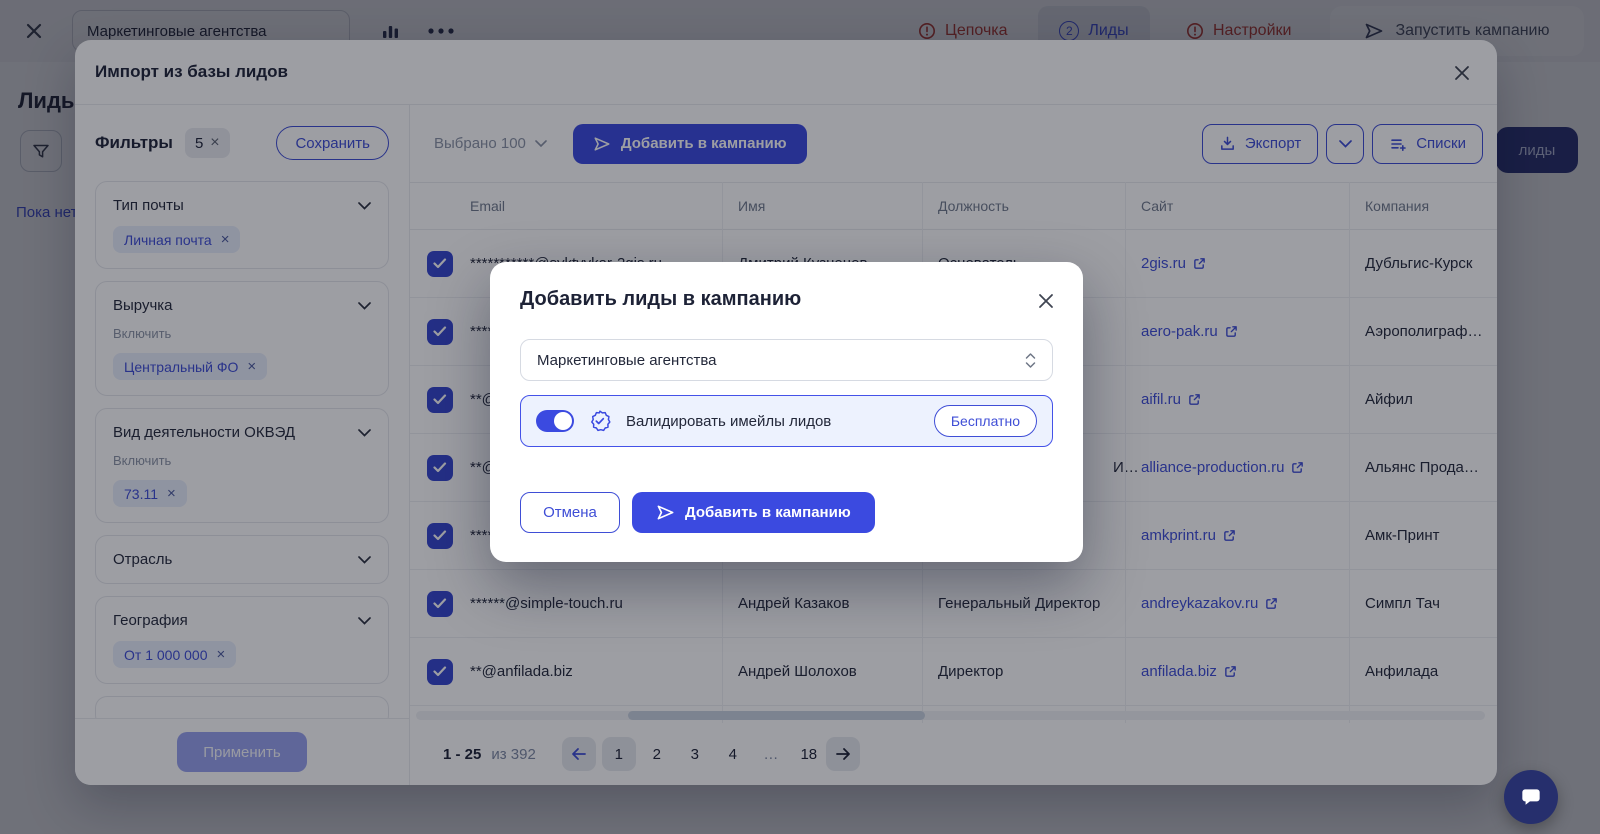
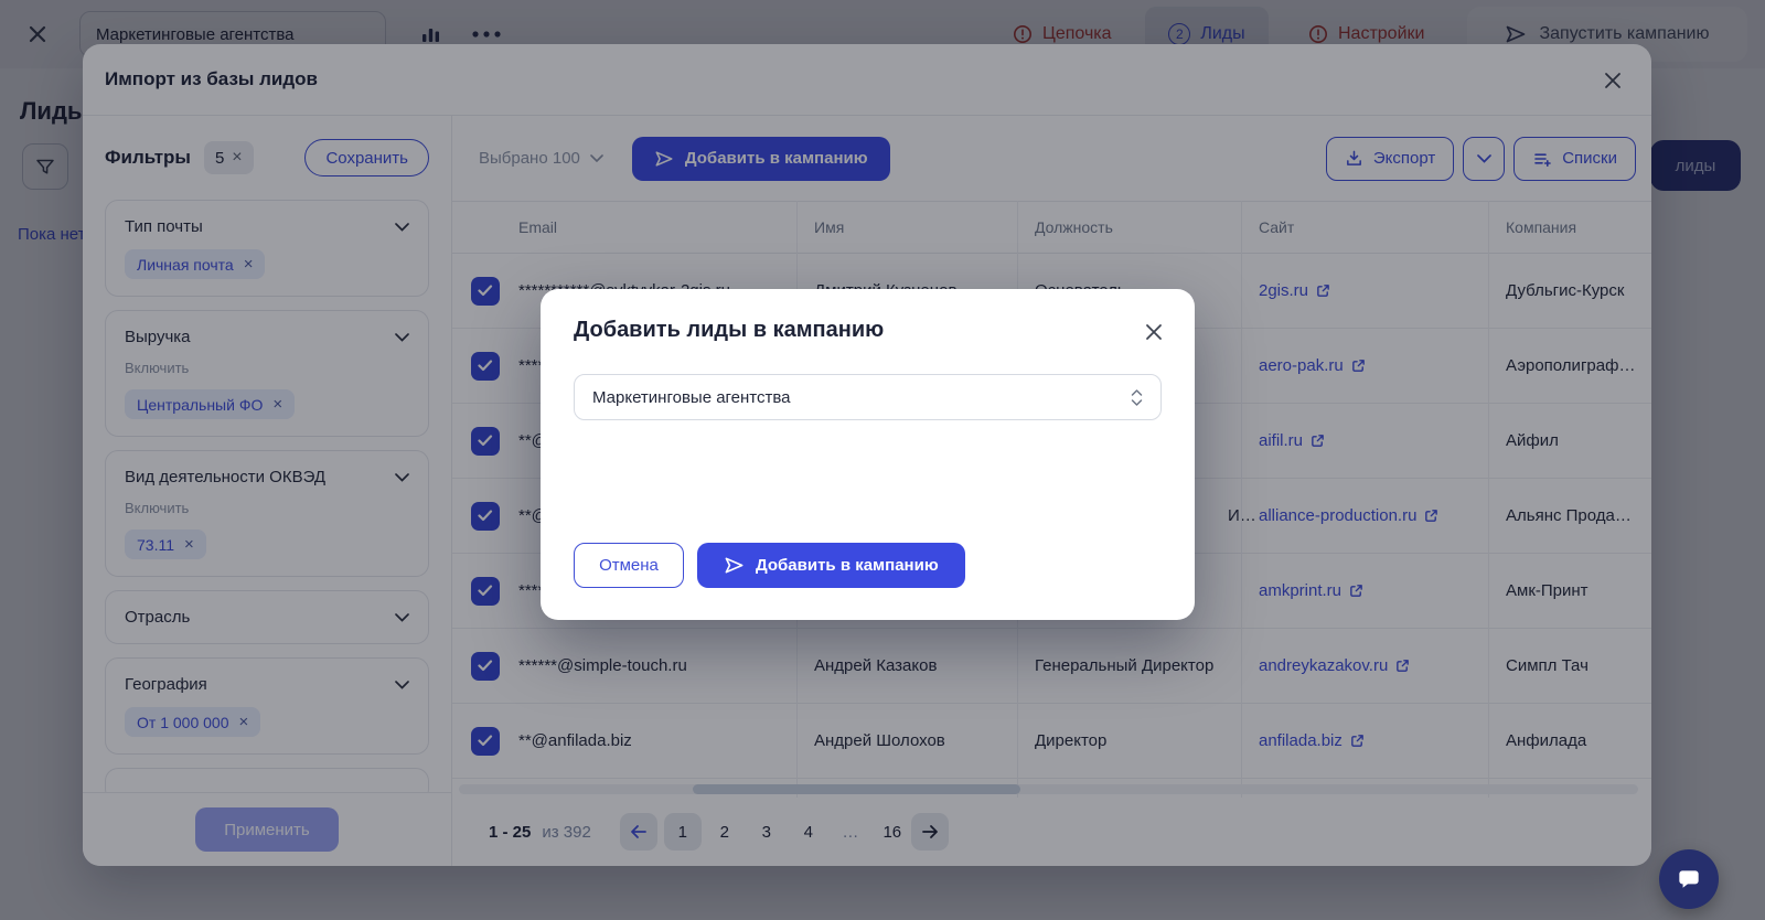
  Маркетинговые агентства
  Цепочка
  2
  Лиды
  Настройки
  Запустить кампанию
  Лиды
  Пока не
  лиды
  Импорт из базы лидов
  Фильтры
  5
  ×
  Сохранить
  Тип почты
  Личная почта
  ×
  Выручка
  Включить
  Центральный ФО
  ×
  Вид деятельности ОКВЭД
  Включить
  73.11
  ×
  Отрасль
  География
  От 1 000 000
  ×
  Применить
  Выбрано 100
  Добавить в кампанию
  Экспорт
  Списки
  Email
  Имя
  Должность
  Сайт
  Компания
  2gis.ru
  Дубльгис-Курск
  ***
  aero-pak.ru
  Аэрополиграфия
  aifil.ru
  Айфил
  alliance-production.ru
  Альянс Продакшн
  ***
  amkprint.ru
  Амк-Принт
  ******@simple-touch.ru
  Андрей Казаков
  Генеральный Директор
  andreykazakov.ru
  Симпл Тач
  **@anfilada.biz
  Андрей Шолохов
  Директор
  anfilada.biz
  Анфилада
  1 - 25
  из 392
  1
  2
  3
  4
  …
- 18
+ 16
  Добавить лиды в кампанию
  Маркетинговые агентства
- Валидировать имейлы лидов
- Бесплатно
  Отмена
  Добавить в кампанию
